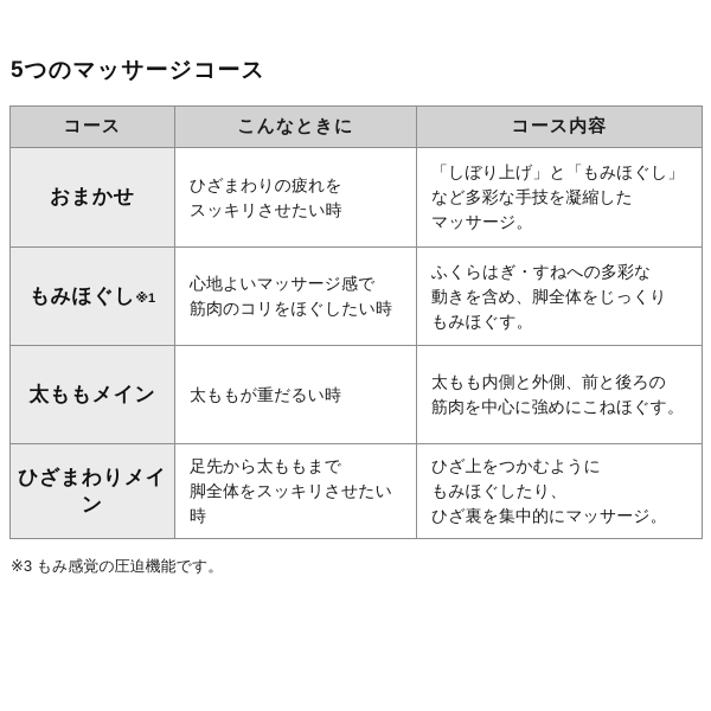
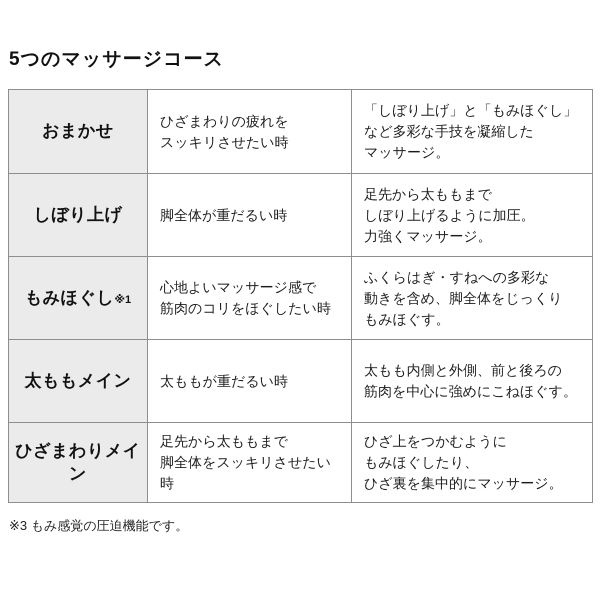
  5つのマッサージコース
- コース	こんなときに	コース内容
  おまかせ	ひざまわりの疲れを スッキリさせたい時	「しぼり上げ」と「もみほぐし」 など多彩な手技を凝縮した マッサージ。
+ しぼり上げ	脚全体が重だるい時	足先から太ももまで しぼり上げるように加圧。 力強くマッサージ。
  もみほぐし※1	心地よいマッサージ感で 筋肉のコリをほぐしたい時	ふくらはぎ・すねへの多彩な 動きを含め、脚全体をじっくり もみほぐす。
  太ももメイン	太ももが重だるい時	太もも内側と外側、前と後ろの 筋肉を中心に強めにこねほぐす。
  ひざまわりメイン	足先から太ももまで 脚全体をスッキリさせたい時	ひざ上をつかむように もみほぐしたり、 ひざ裏を集中的にマッサージ。
  ※3 もみ感覚の圧迫機能です。
